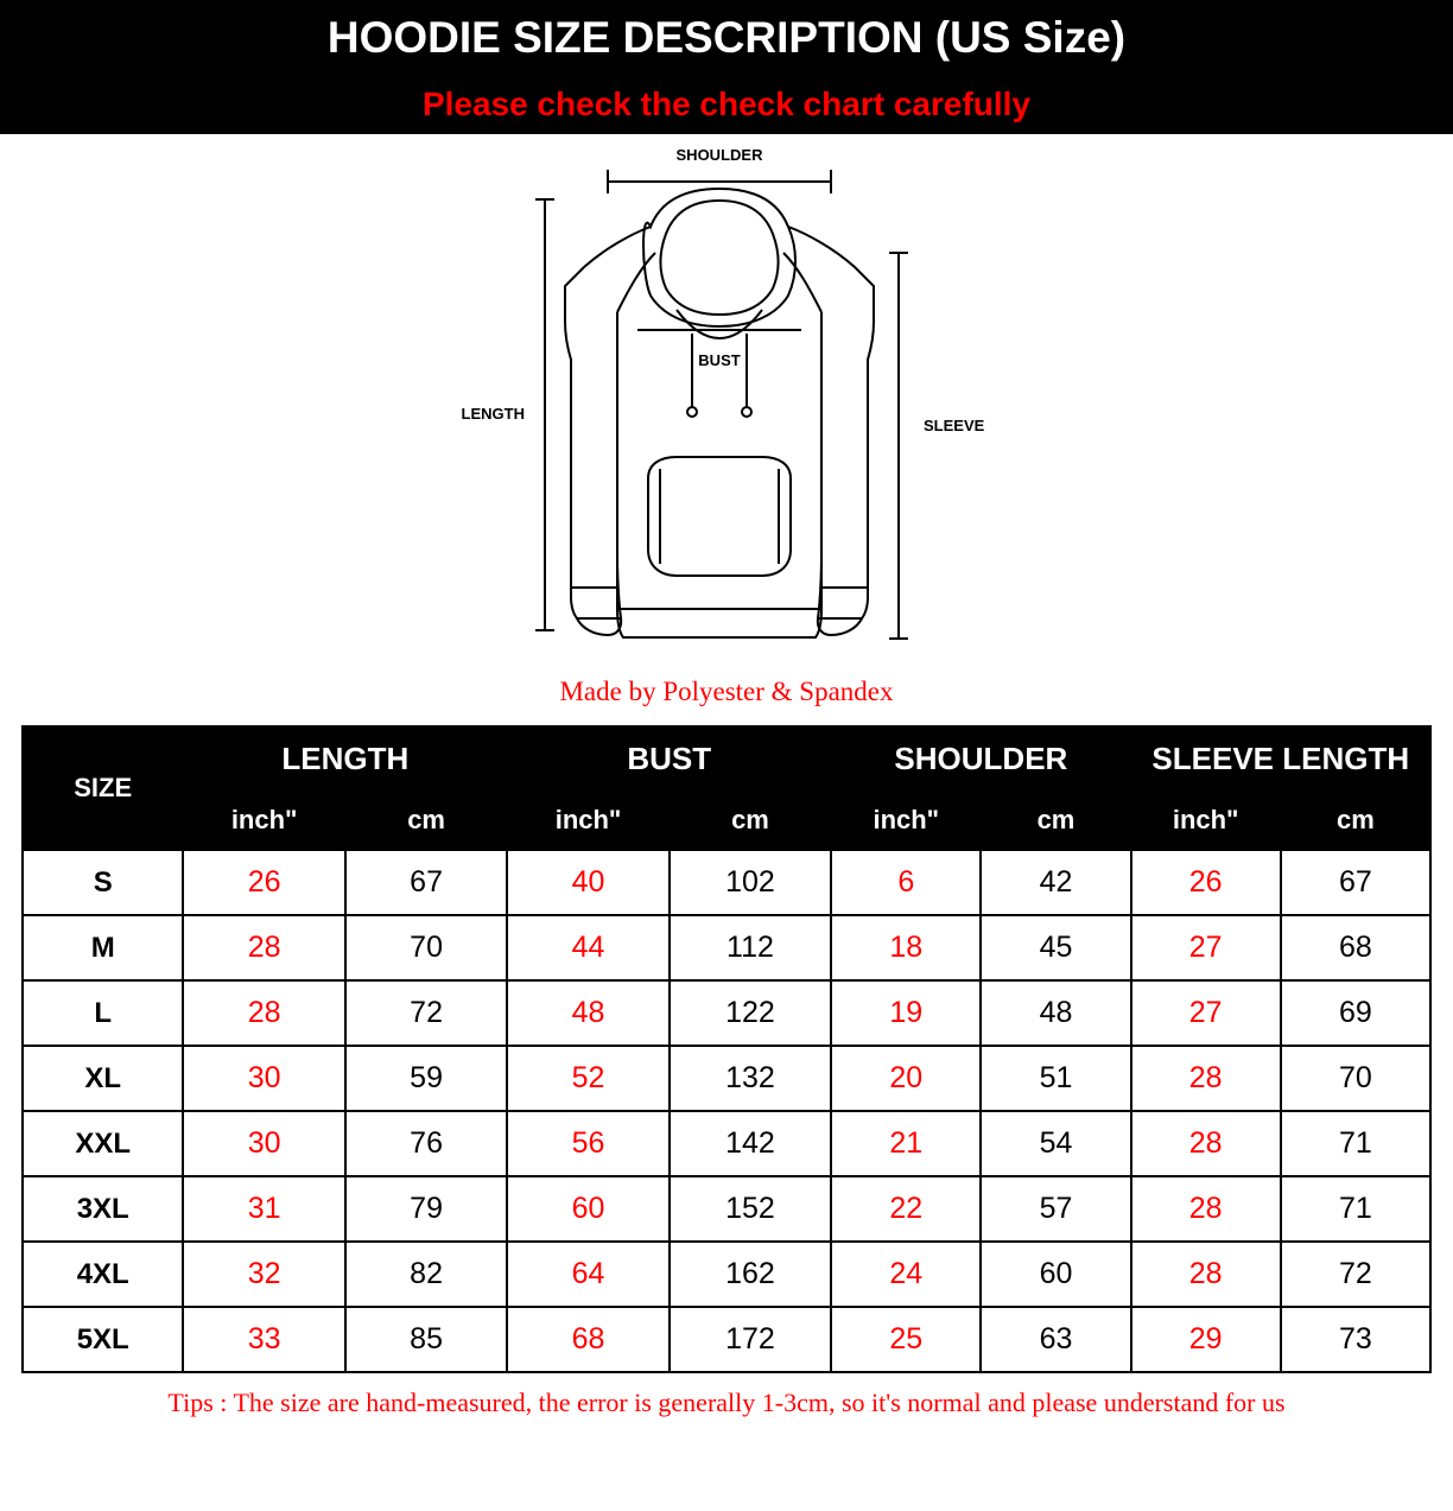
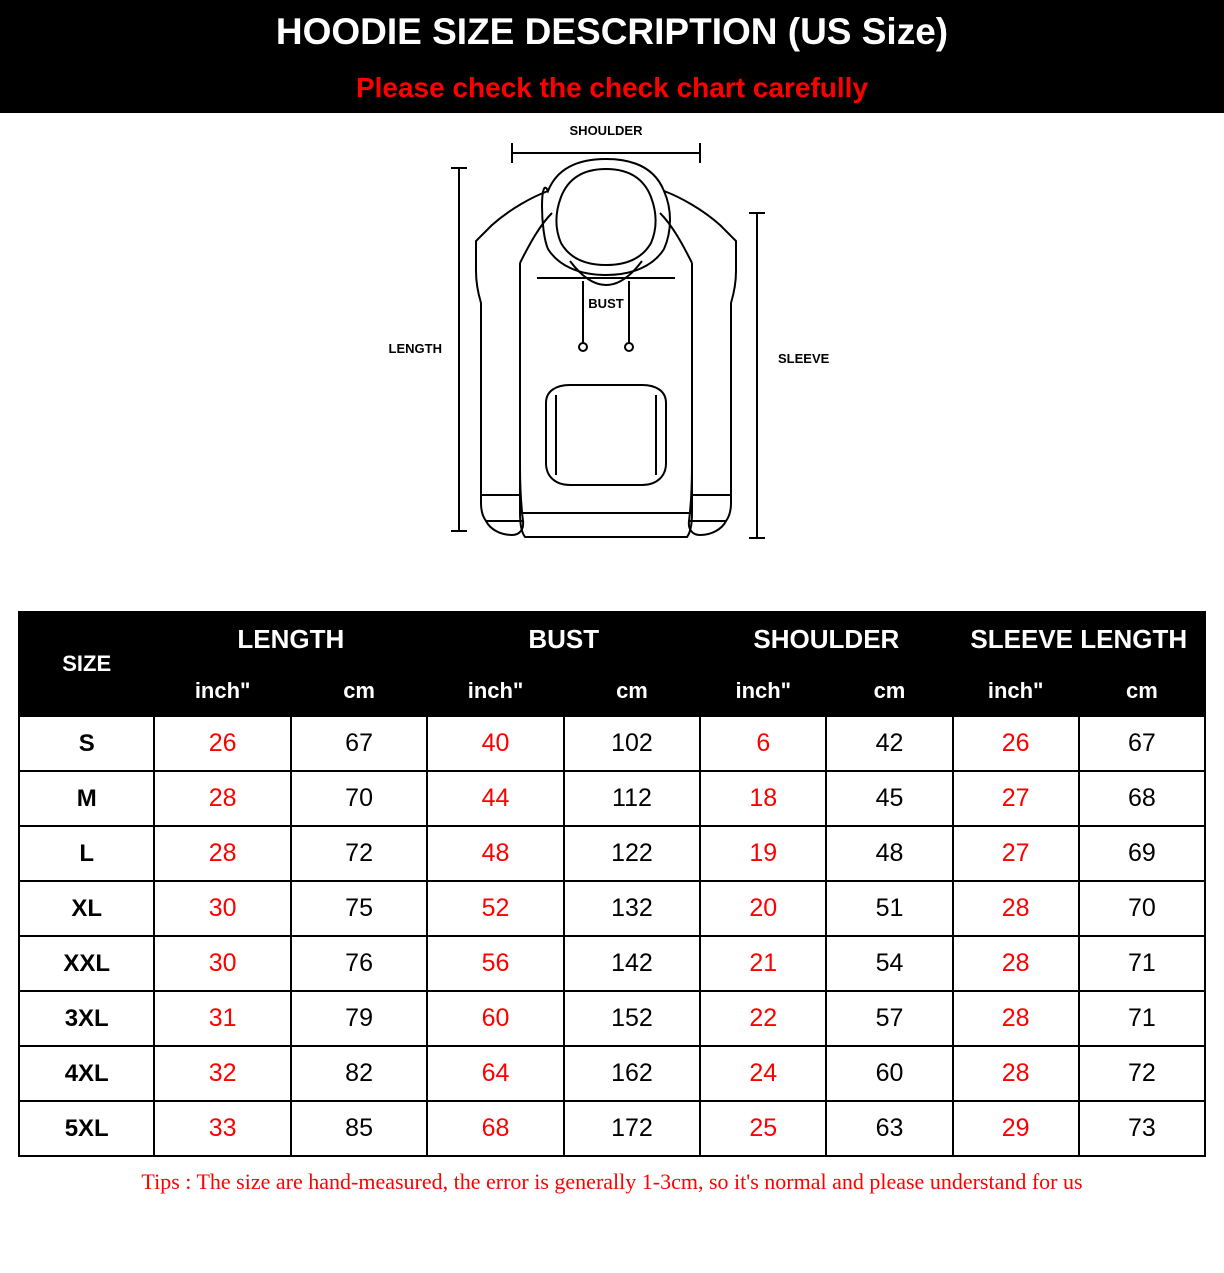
  HOODIE SIZE DESCRIPTION (US Size)
  Please check the check chart carefully
  SHOULDER
  BUST
  LENGTH
  SLEEVE
- Made by Polyester & Spandex
  SIZE	LENGTH	BUST	SHOULDER	SLEEVE LENGTH
  inch"	cm	inch"	cm	inch"	cm	inch"	cm
  S	26	67	40	102	6	42	26	67
  M	28	70	44	112	18	45	27	68
  L	28	72	48	122	19	48	27	69
- XL	30	59	52	132	20	51	28	70
+ XL	30	75	52	132	20	51	28	70
  XXL	30	76	56	142	21	54	28	71
  3XL	31	79	60	152	22	57	28	71
  4XL	32	82	64	162	24	60	28	72
  5XL	33	85	68	172	25	63	29	73
  Tips : The size are hand-measured, the error is generally 1-3cm, so it's normal and please understand for us
